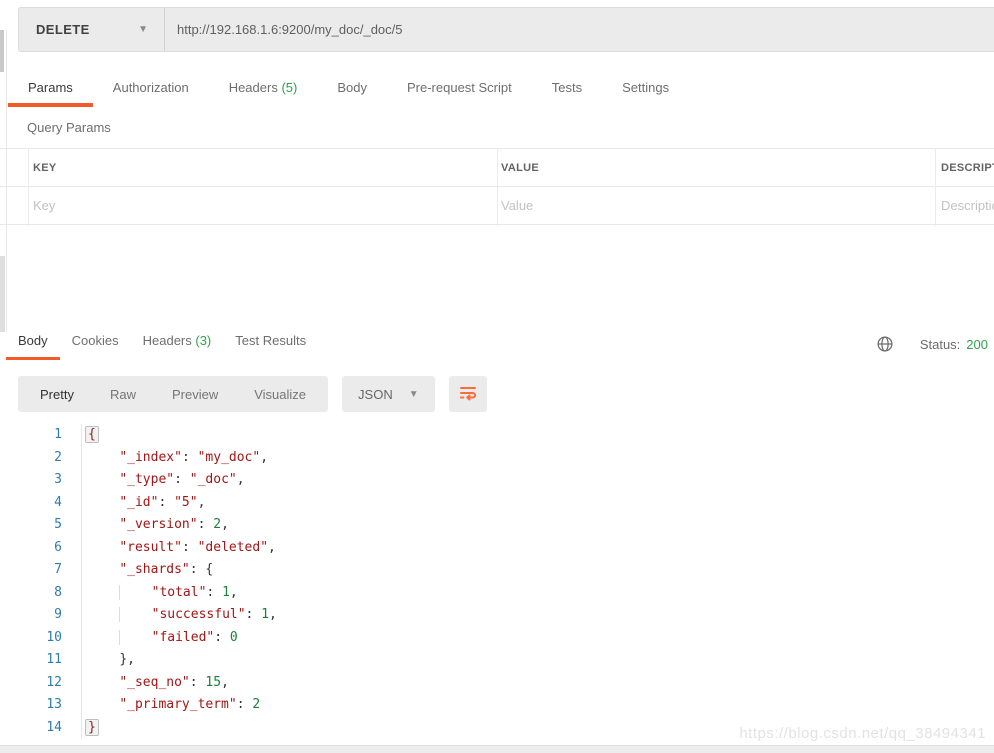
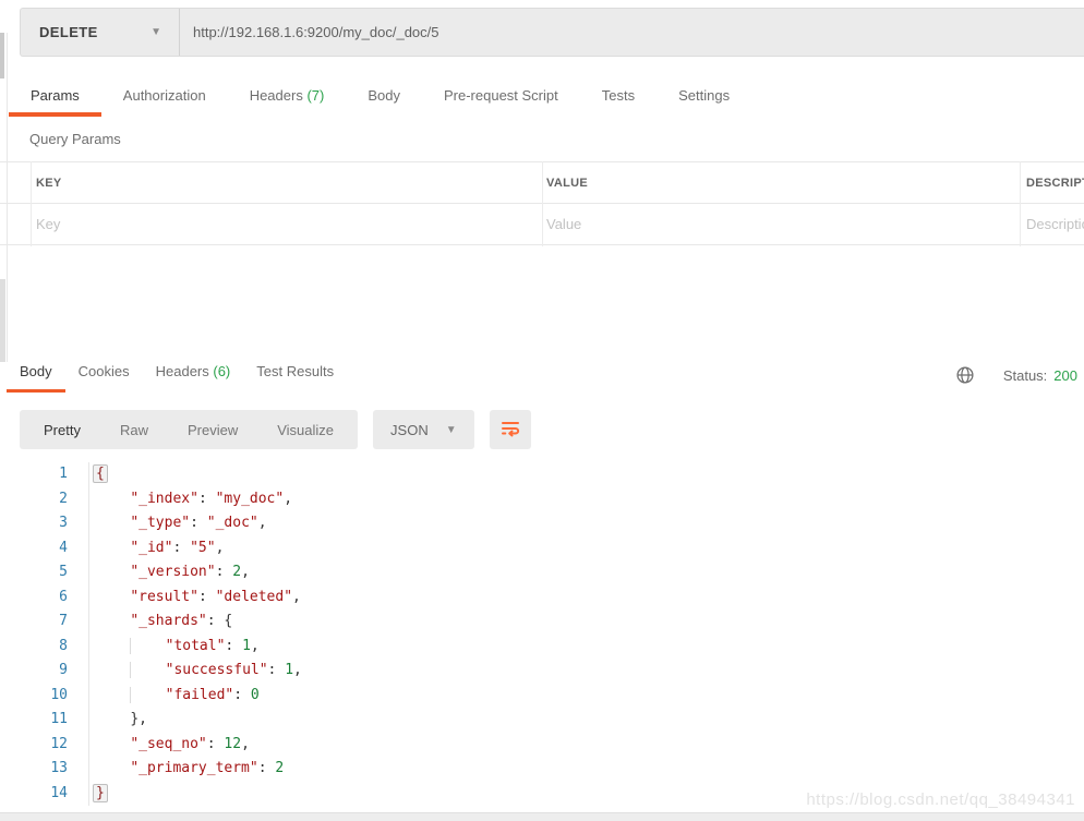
  DELETE
  ▼
  http://192.168.1.6:9200/my_doc/_doc/5
  Params
  Authorization
- Headers (5)
+ Headers (7)
  Body
  Pre-request Script
  Tests
  Settings
  Query Params
  KEY
  VALUE
  Key
  Value
  Descripti
  Body
  Cookies
- Headers (3)
+ Headers (6)
  Test Results
  Status:
  200
  Pretty
  Raw
  Preview
  Visualize
  JSON
  ▼
  1
  {
  2
  "_index": "my_doc",
  3
  "_type": "_doc",
  4
  "_id": "5",
  5
  "_version": 2,
  6
  "result": "deleted",
  7
  "_shards": {
  8
  "total": 1,
  9
  "successful": 1,
  10
  "failed": 0
  11
  },
  12
- "_seq_no": 15,
+ "_seq_no": 12,
  13
  "_primary_term": 2
  14
  }
  https://blog.csdn.net/qq_38494341
